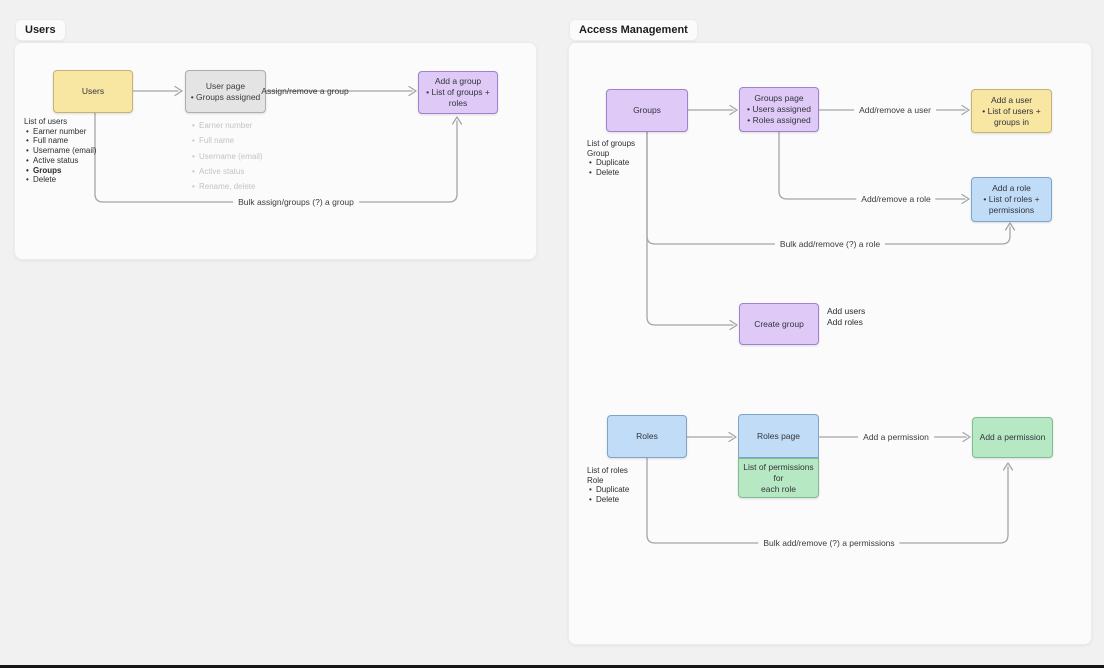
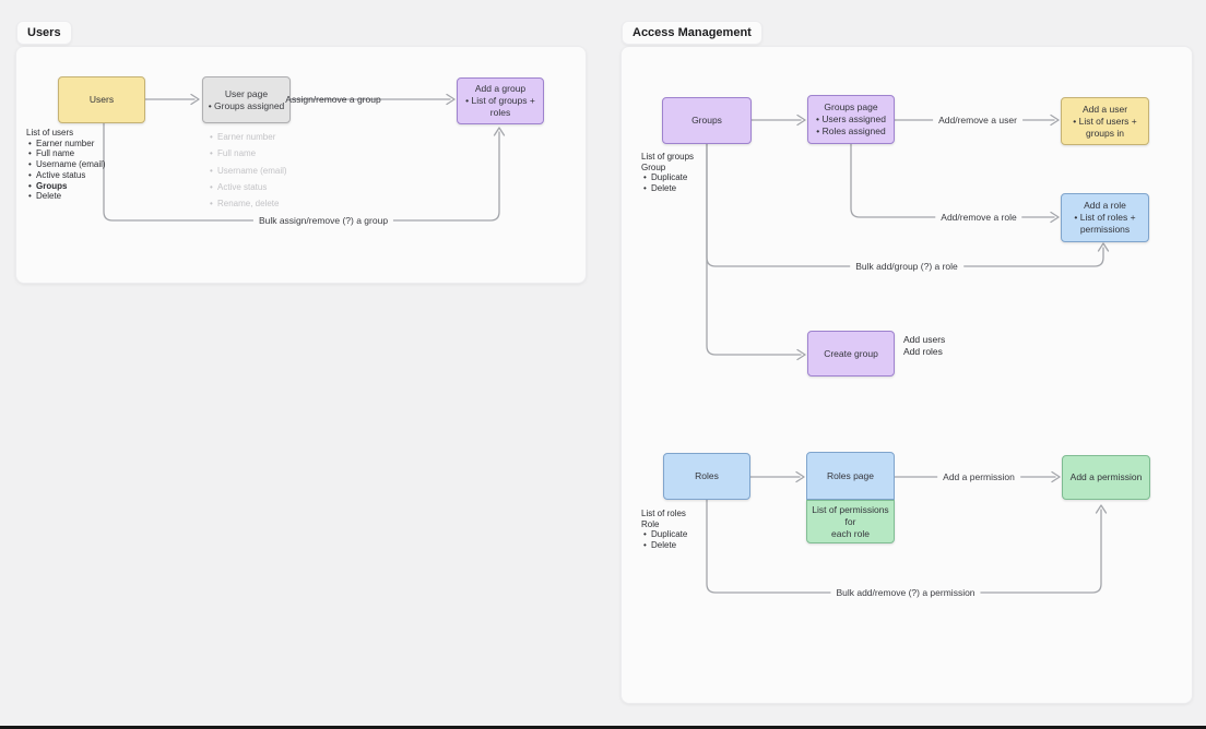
  Users
  Access Management
  Users
  User page
  • Groups assigned
  Add a group
  • List of groups +
  roles
  List of users
  Earner number
  Full name
  Username (email)
  Active status
  Groups
  Delete
  Earner number
  Full name
  Username (email)
  Active status
  Rename, delete
  Assign/remove a group
- Bulk assign/groups (?) a group
+ Bulk assign/remove (?) a group
  Groups
  Groups page
  • Users assigned
  • Roles assigned
  Add a user
  • List of users +
  groups in
  Add a role
  • List of roles +
  permissions
  Create group
  Roles
  Roles page
  List of permissions for
  each role
  Add a permission
  List of groups
  Group
  Duplicate
  Delete
  List of roles
  Role
  Duplicate
  Delete
  Add users
  Add roles
  Add/remove a user
  Add/remove a role
- Bulk add/remove (?) a role
+ Bulk add/group (?) a role
  Add a permission
- Bulk add/remove (?) a permissions
+ Bulk add/remove (?) a permission
